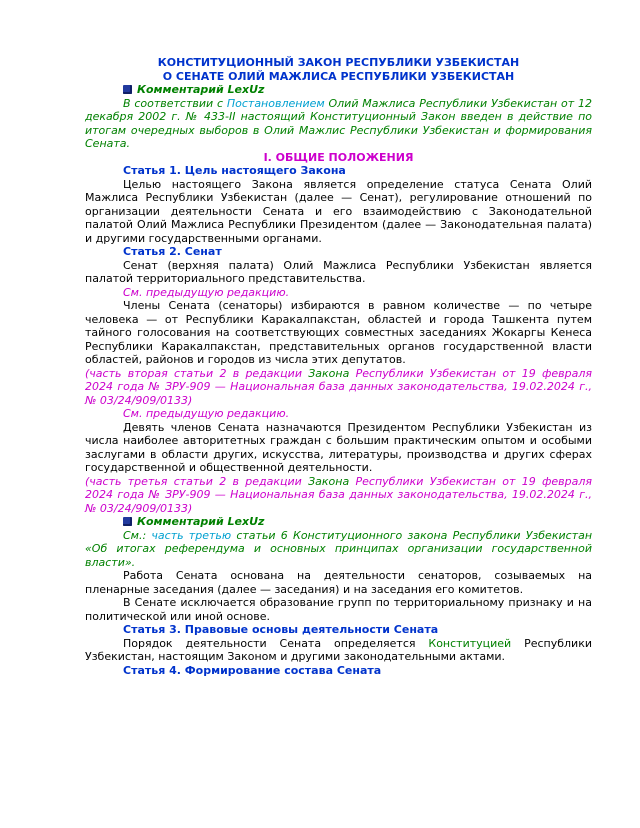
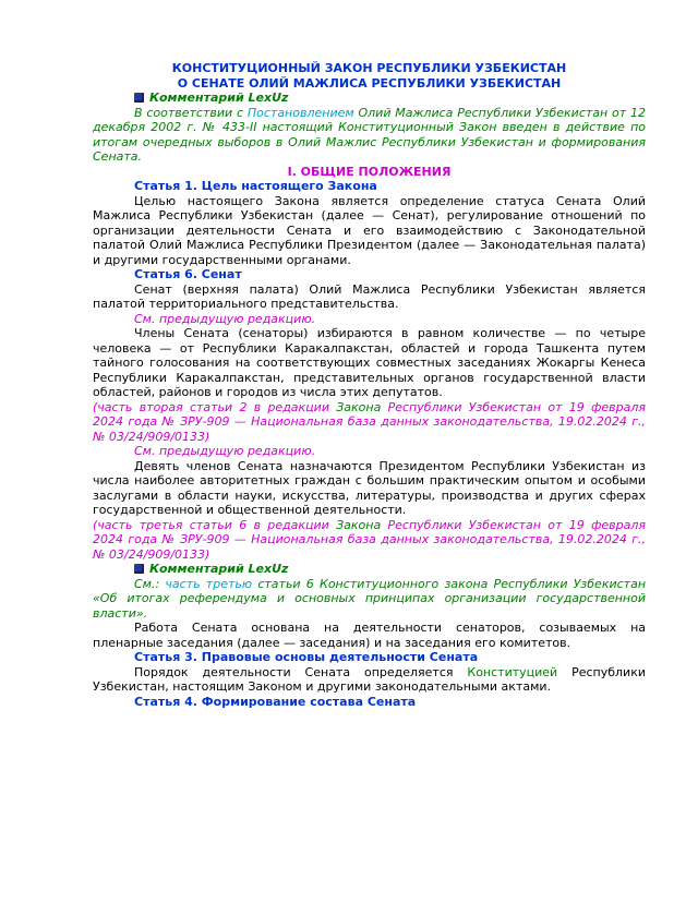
  КОНСТИТУЦИОННЫЙ ЗАКОН РЕСПУБЛИКИ УЗБЕКИСТАН
  О СЕНАТЕ ОЛИЙ МАЖЛИСА РЕСПУБЛИКИ УЗБЕКИСТАН
  Комментарий LexUz
  В соответствии с Постановлением Олий Мажлиса Республики Узбекистан от 12 декабря 2002 г. № 433-II настоящий Конституционный Закон введен в действие по итогам очередных выборов в Олий Мажлис Республики Узбекистан и формирования Сената.
  I. ОБЩИЕ ПОЛОЖЕНИЯ
  Статья 1. Цель настоящего Закона
  Целью настоящего Закона является определение статуса Сената Олий Мажлиса Республики Узбекистан (далее — Сенат), регулирование отношений по организации деятельности Сената и его взаимодействию с Законодательной палатой Олий Мажлиса Республики Президентом (далее — Законодательная палата) и другими государственными органами.
- Статья 2. Сенат
+ Статья 6. Сенат
  Сенат (верхняя палата) Олий Мажлиса Республики Узбекистан является палатой территориального представительства.
  См. предыдущую редакцию.
  Члены Сената (сенаторы) избираются в равном количестве — по четыре человека — от Республики Каракалпакстан, областей и города Ташкента путем тайного голосования на соответствующих совместных заседаниях Жокаргы Кенеса Республики Каракалпакстан, представительных органов государственной власти областей, районов и городов из числа этих депутатов.
  (часть вторая статьи 2 в редакции Закона Республики Узбекистан от 19 февраля 2024 года № ЗРУ-909 — Национальная база данных законодательства, 19.02.2024 г., № 03/24/909/0133)
  См. предыдущую редакцию.
- Девять членов Сената назначаются Президентом Республики Узбекистан из числа наиболее авторитетных граждан с большим практическим опытом и особыми заслугами в области других, искусства, литературы, производства и других сферах государственной и общественной деятельности.
+ Девять членов Сената назначаются Президентом Республики Узбекистан из числа наиболее авторитетных граждан с большим практическим опытом и особыми заслугами в области науки, искусства, литературы, производства и других сферах государственной и общественной деятельности.
- (часть третья статьи 2 в редакции Закона Республики Узбекистан от 19 февраля 2024 года № ЗРУ-909 — Национальная база данных законодательства, 19.02.2024 г., № 03/24/909/0133)
+ (часть третья статьи 6 в редакции Закона Республики Узбекистан от 19 февраля 2024 года № ЗРУ-909 — Национальная база данных законодательства, 19.02.2024 г., № 03/24/909/0133)
  Комментарий LexUz
  См.: часть третью статьи 6 Конституционного закона Республики Узбекистан «Об итогах референдума и основных принципах организации государственной власти».
  Работа Сената основана на деятельности сенаторов, созываемых на пленарные заседания (далее — заседания) и на заседания его комитетов.
- В Сенате исключается образование групп по территориальному признаку и на политической или иной основе.
  Статья 3. Правовые основы деятельности Сената
  Порядок деятельности Сената определяется Конституцией Республики Узбекистан, настоящим Законом и другими законодательными актами.
  Статья 4. Формирование состава Сената
